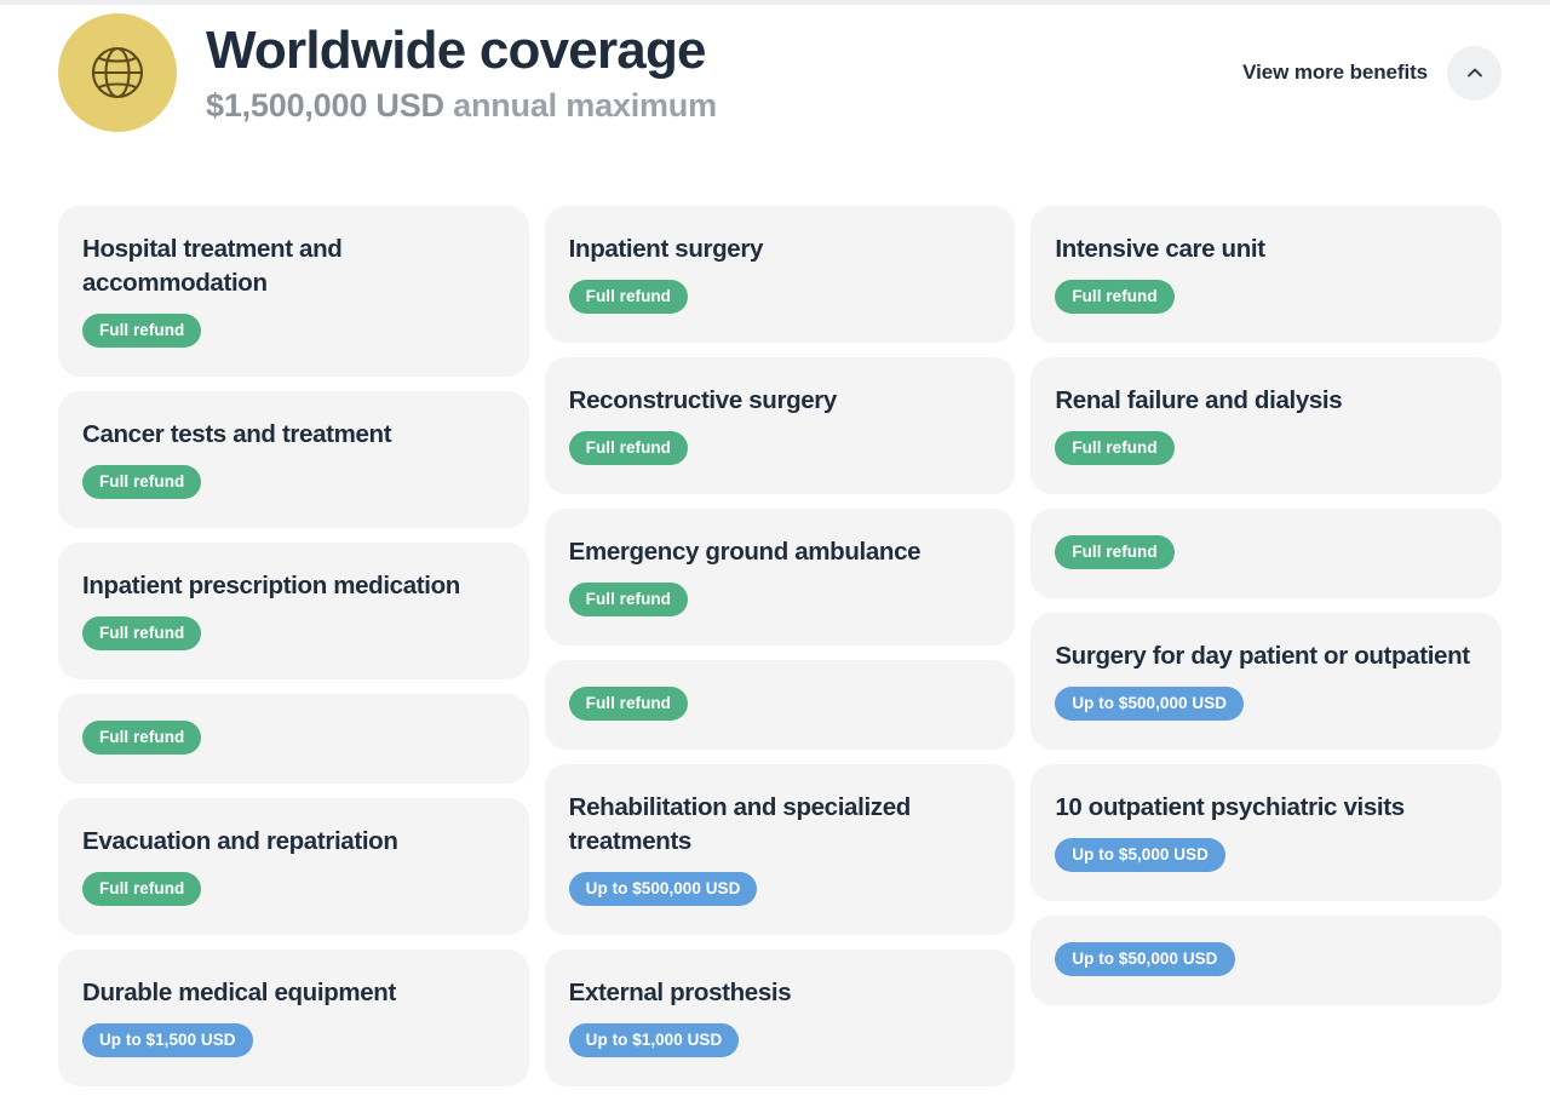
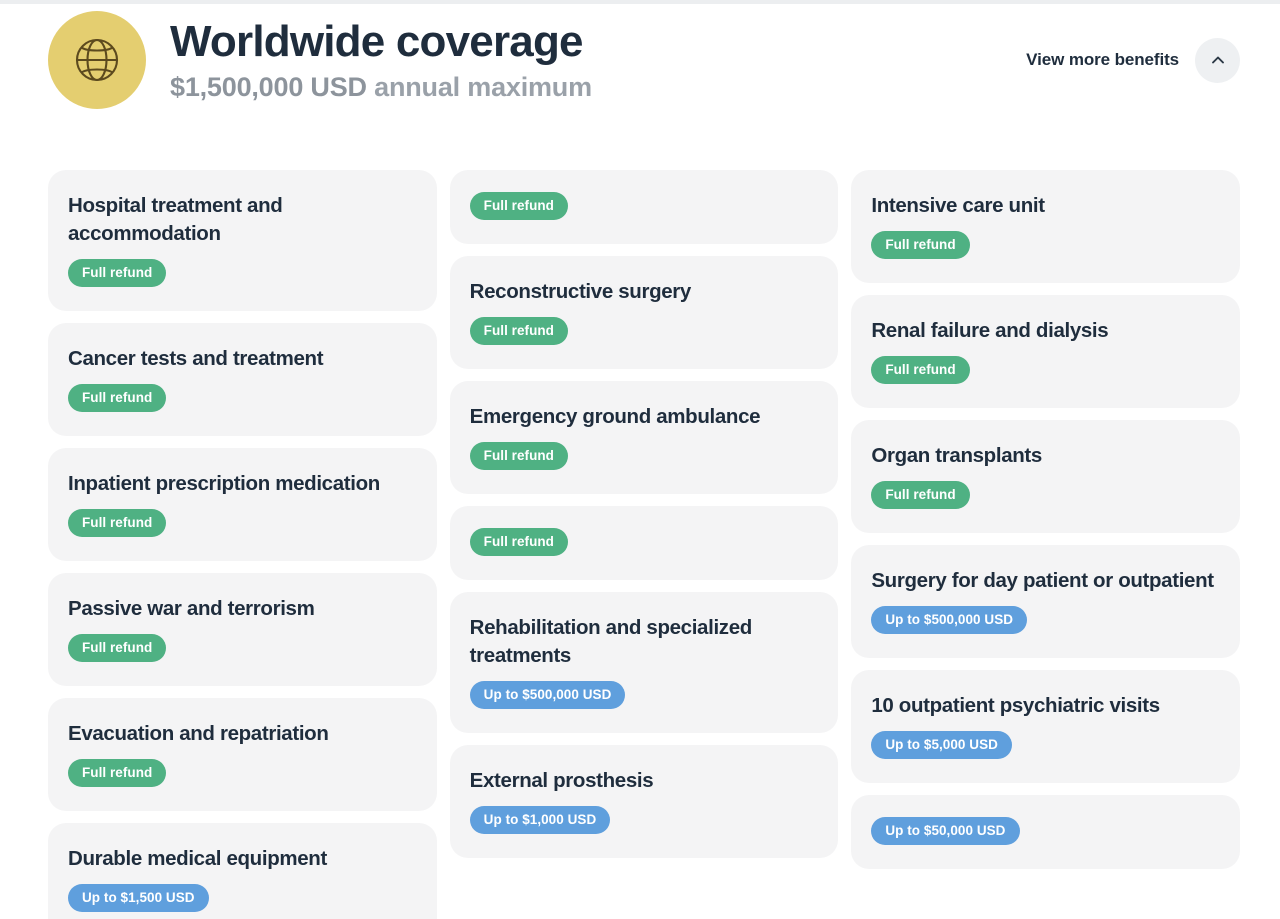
  Worldwide coverage
  $1,500,000 USD annual maximum
  View more benefits
  Hospital treatment and accommodation
  Full refund
  Cancer tests and treatment
  Full refund
  Inpatient prescription medication
  Full refund
+ Passive war and terrorism
  Full refund
  Evacuation and repatriation
  Full refund
  Durable medical equipment
  Up to $1,500 USD
- Inpatient surgery
  Full refund
  Reconstructive surgery
  Full refund
  Emergency ground ambulance
  Full refund
  Full refund
  Rehabilitation and specialized treatments
  Up to $500,000 USD
  External prosthesis
  Up to $1,000 USD
  Intensive care unit
  Full refund
  Renal failure and dialysis
  Full refund
+ Organ transplants
  Full refund
  Surgery for day patient or outpatient
  Up to $500,000 USD
  10 outpatient psychiatric visits
  Up to $5,000 USD
  Up to $50,000 USD
